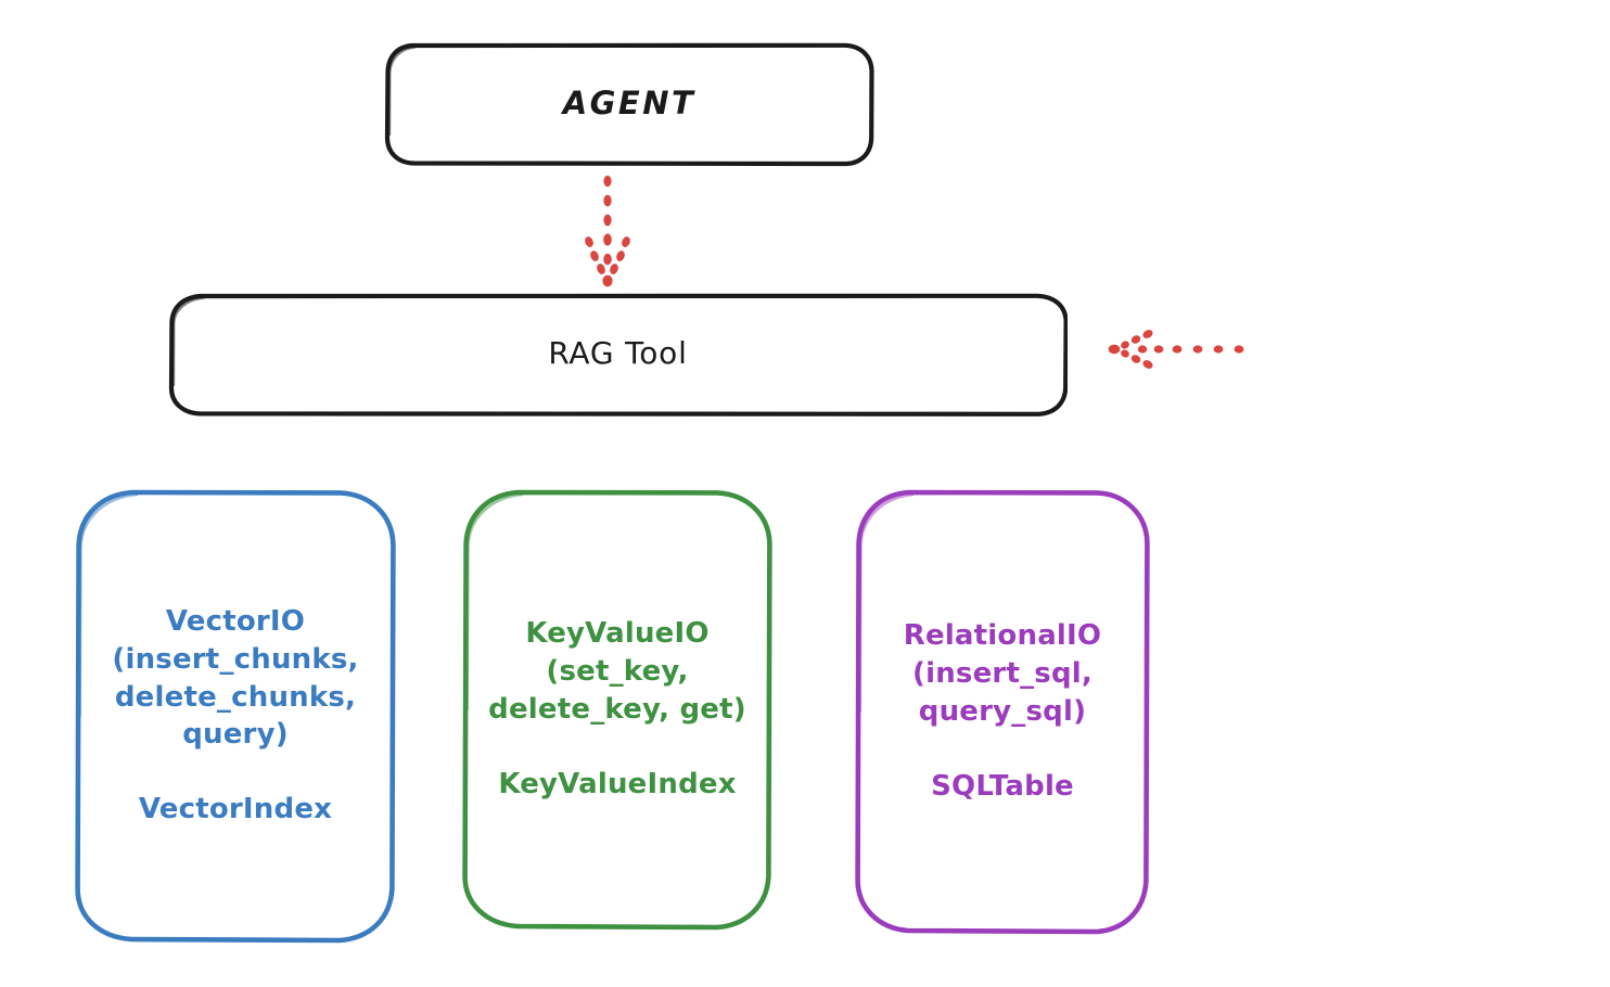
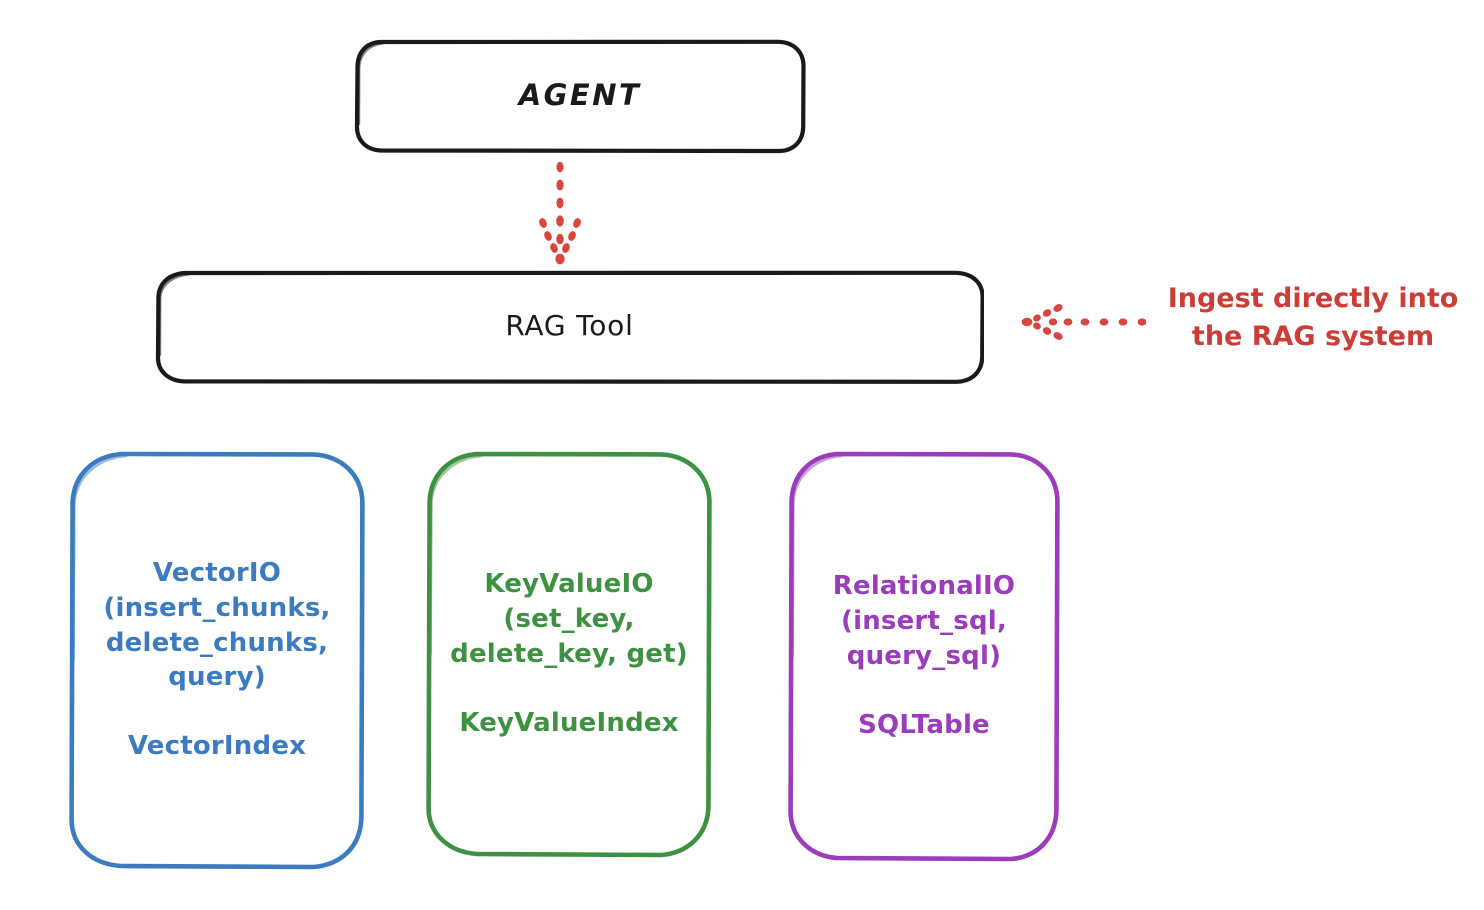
  AGENT
  RAG Tool
  VectorIO
  (insert_chunks,
  delete_chunks,
  query)
  VectorIndex
  KeyValueIO
  (set_key,
  delete_key, get)
  KeyValueIndex
  RelationalIO
  (insert_sql,
  query_sql)
  SQLTable
+ Ingest directly into
+ the RAG system
